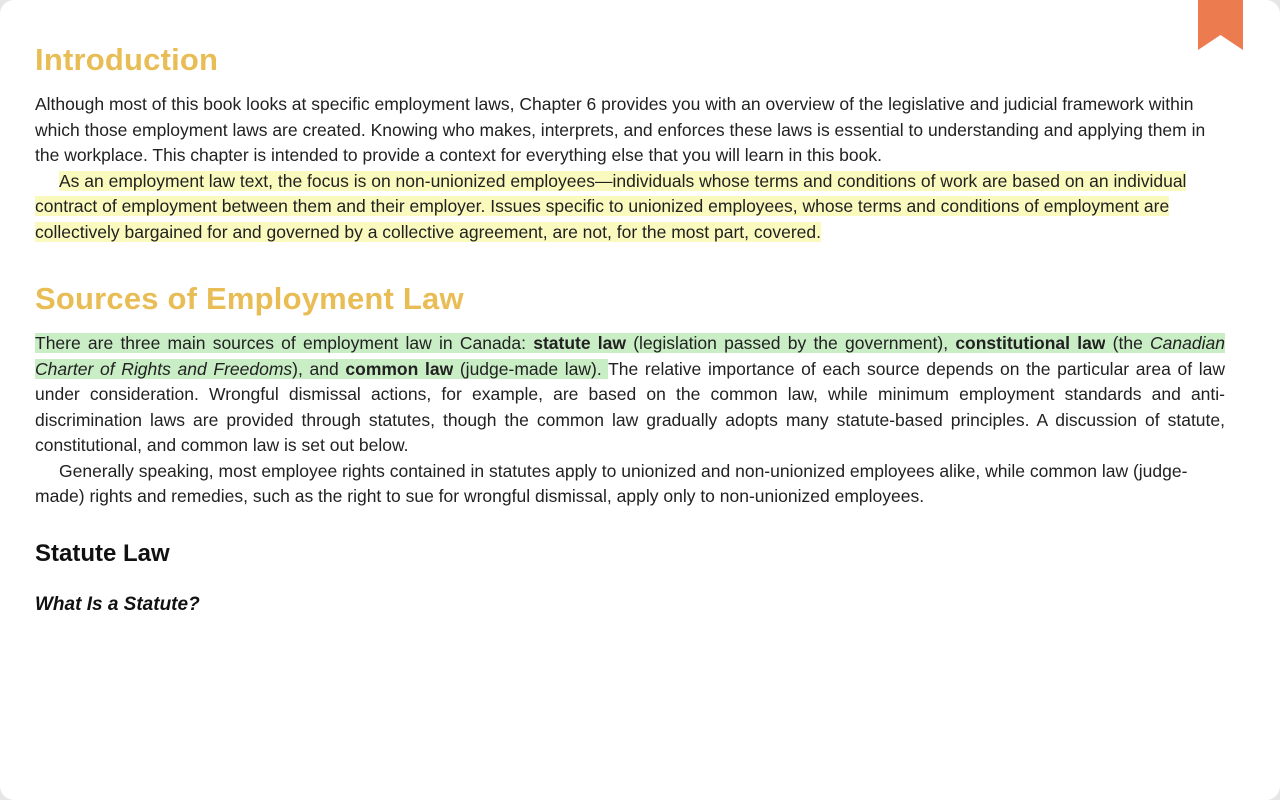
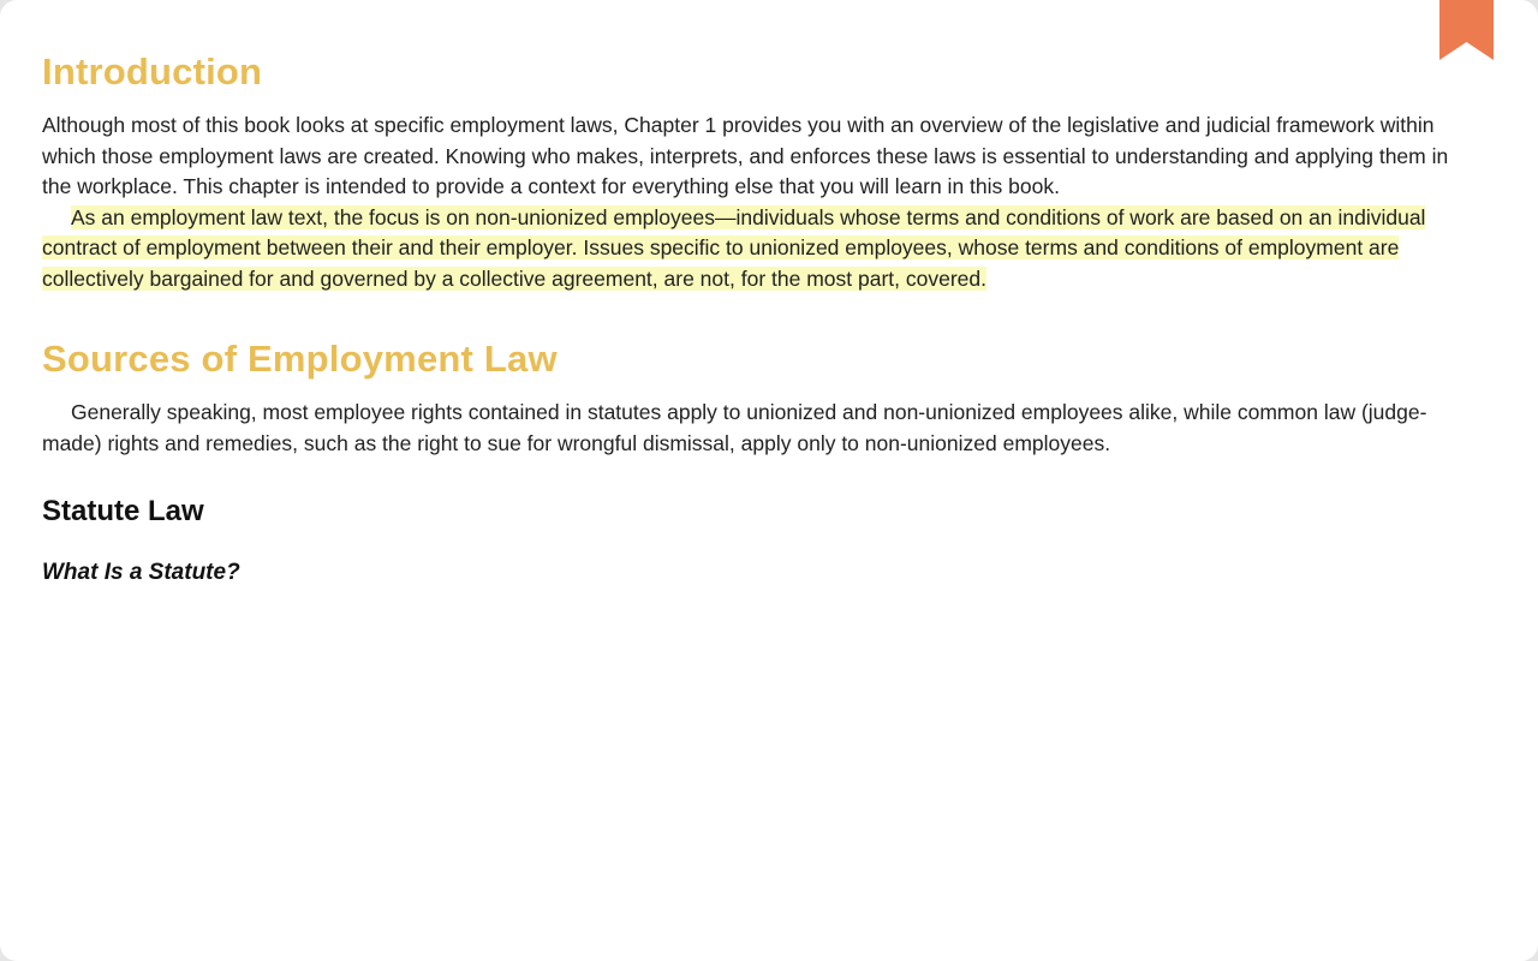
  Introduction
- Although most of this book looks at specific employment laws, Chapter 6 provides you with an overview of the legislative and judicial framework within which those employment laws are created. Knowing who makes, interprets, and enforces these laws is essential to understanding and applying them in the workplace. This chapter is intended to provide a context for everything else that you will learn in this book.
+ Although most of this book looks at specific employment laws, Chapter 1 provides you with an overview of the legislative and judicial framework within which those employment laws are created. Knowing who makes, interprets, and enforces these laws is essential to understanding and applying them in the workplace. This chapter is intended to provide a context for everything else that you will learn in this book.
- As an employment law text, the focus is on non-unionized employees—individuals whose terms and conditions of work are based on an individual contract of employment between them and their employer. Issues specific to unionized employees, whose terms and conditions of employment are collectively bargained for and governed by a collective agreement, are not, for the most part, covered.
+ As an employment law text, the focus is on non-unionized employees—individuals whose terms and conditions of work are based on an individual contract of employment between their and their employer. Issues specific to unionized employees, whose terms and conditions of employment are collectively bargained for and governed by a collective agreement, are not, for the most part, covered.
  Sources of Employment Law
- There are three main sources of employment law in Canada: statute law (legislation passed by the government), constitutional law (the Canadian Charter of Rights and Freedoms), and common law (judge-made law). The relative importance of each source depends on the particular area of law under consideration. Wrongful dismissal actions, for example, are based on the common law, while minimum employment standards and anti-discrimination laws are provided through statutes, though the common law gradually adopts many statute-based principles. A discussion of statute, constitutional, and common law is set out below.
  Generally speaking, most employee rights contained in statutes apply to unionized and non-unionized employees alike, while common law (judge-made) rights and remedies, such as the right to sue for wrongful dismissal, apply only to non-unionized employees.
  Statute Law
  What Is a Statute?
